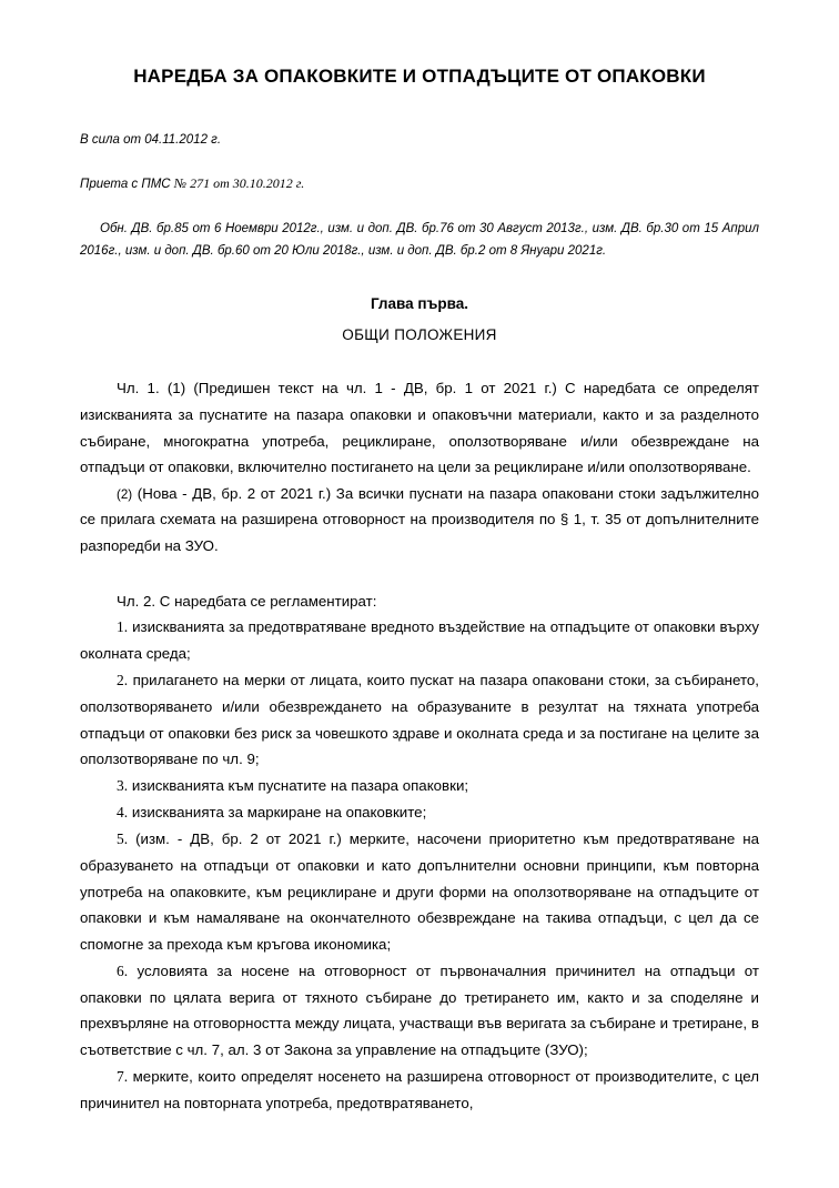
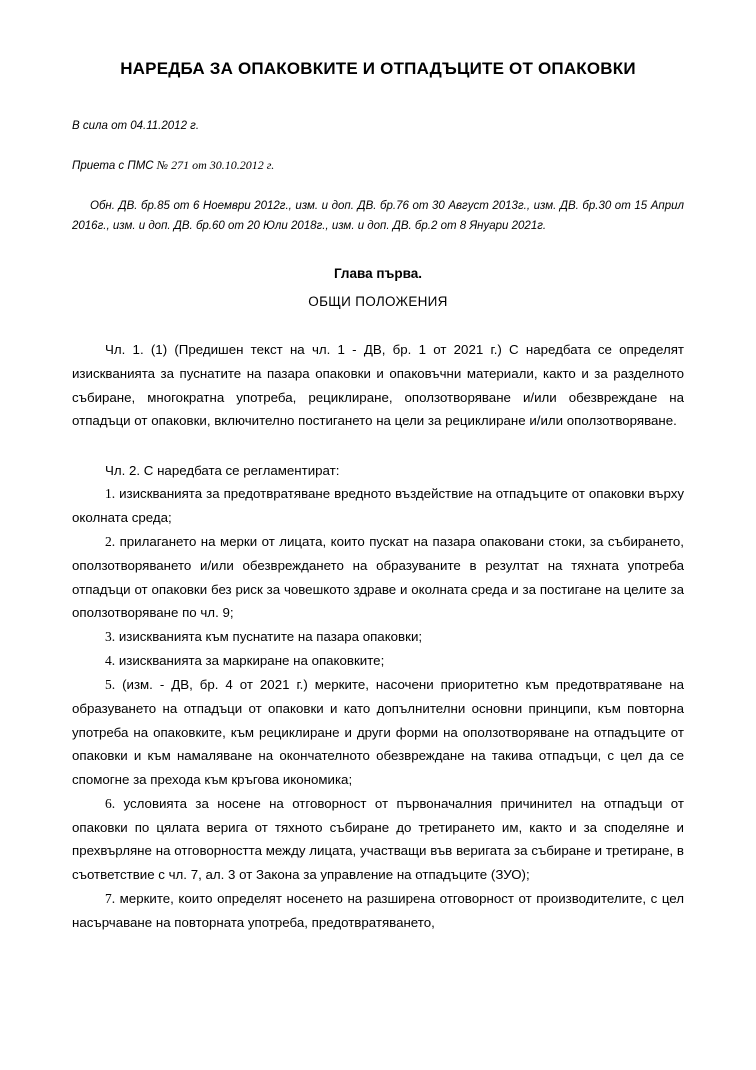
  НАРЕДБА ЗА ОПАКОВКИТЕ И ОТПАДЪЦИТЕ ОТ ОПАКОВКИ
  В сила от 04.11.2012 г.
  Приета с ПМС № 271 от 30.10.2012 г.
  Обн. ДВ. бр.85 от 6 Ноември 2012г., изм. и доп. ДВ. бр.76 от 30 Август 2013г., изм. ДВ. бр.30 от 15 Април 2016г., изм. и доп. ДВ. бр.60 от 20 Юли 2018г., изм. и доп. ДВ. бр.2 от 8 Януари 2021г.
  Глава първа.
  ОБЩИ ПОЛОЖЕНИЯ
  Чл. 1. (1) (Предишен текст на чл. 1 - ДВ, бр. 1 от 2021 г.) С наредбата се определят изискванията за пуснатите на пазара опаковки и опаковъчни материали, както и за разделното събиране, многократна употреба, рециклиране, оползотворяване и/или обезвреждане на отпадъци от опаковки, включително постигането на цели за рециклиране и/или оползотворяване.
- (2) (Нова - ДВ, бр. 2 от 2021 г.) За всички пуснати на пазара опаковани стоки задължително се прилага схемата на разширена отговорност на производителя по § 1, т. 35 от допълнителните разпоредби на ЗУО.
  Чл. 2. С наредбата се регламентират:
  1. изискванията за предотвратяване вредното въздействие на отпадъците от опаковки върху околната среда;
  2. прилагането на мерки от лицата, които пускат на пазара опаковани стоки, за събирането, оползотворяването и/или обезвреждането на образуваните в резултат на тяхната употреба отпадъци от опаковки без риск за човешкото здраве и околната среда и за постигане на целите за оползотворяване по чл. 9;
  3. изискванията към пуснатите на пазара опаковки;
  4. изискванията за маркиране на опаковките;
- 5. (изм. - ДВ, бр. 2 от 2021 г.) мерките, насочени приоритетно към предотвратяване на образуването на отпадъци от опаковки и като допълнителни основни принципи, към повторна употреба на опаковките, към рециклиране и други форми на оползотворяване на отпадъците от опаковки и към намаляване на окончателното обезвреждане на такива отпадъци, с цел да се спомогне за прехода към кръгова икономика;
+ 5. (изм. - ДВ, бр. 4 от 2021 г.) мерките, насочени приоритетно към предотвратяване на образуването на отпадъци от опаковки и като допълнителни основни принципи, към повторна употреба на опаковките, към рециклиране и други форми на оползотворяване на отпадъците от опаковки и към намаляване на окончателното обезвреждане на такива отпадъци, с цел да се спомогне за прехода към кръгова икономика;
  6. условията за носене на отговорност от първоначалния причинител на отпадъци от опаковки по цялата верига от тяхното събиране до третирането им, както и за споделяне и прехвърляне на отговорността между лицата, участващи във веригата за събиране и третиране, в съответствие с чл. 7, ал. 3 от Закона за управление на отпадъците (ЗУО);
- 7. мерките, които определят носенето на разширена отговорност от производителите, с цел причинител на повторната употреба, предотвратяването,
+ 7. мерките, които определят носенето на разширена отговорност от производителите, с цел насърчаване на повторната употреба, предотвратяването,
